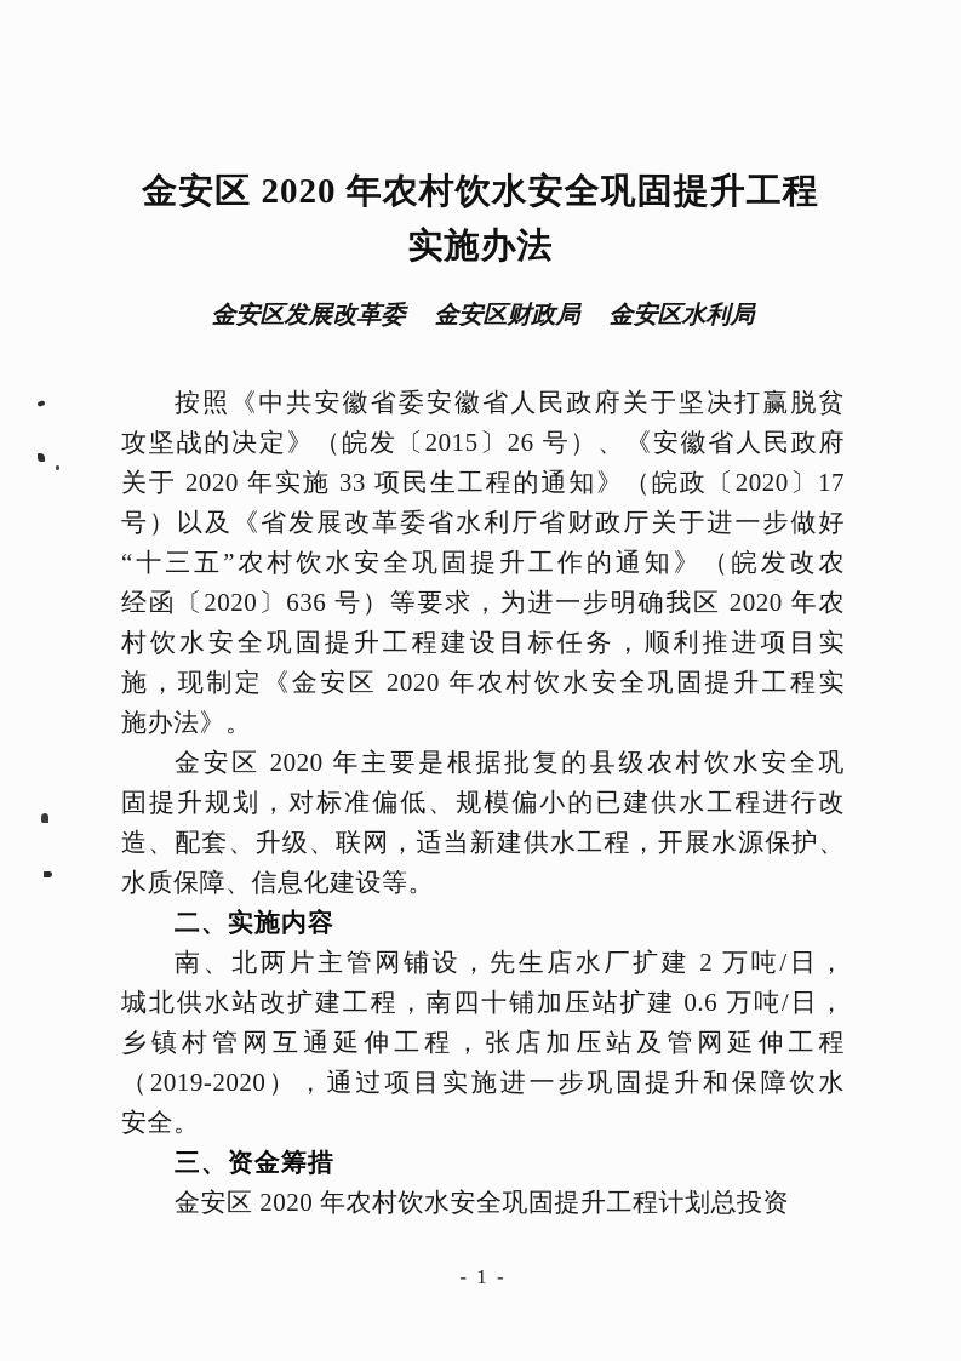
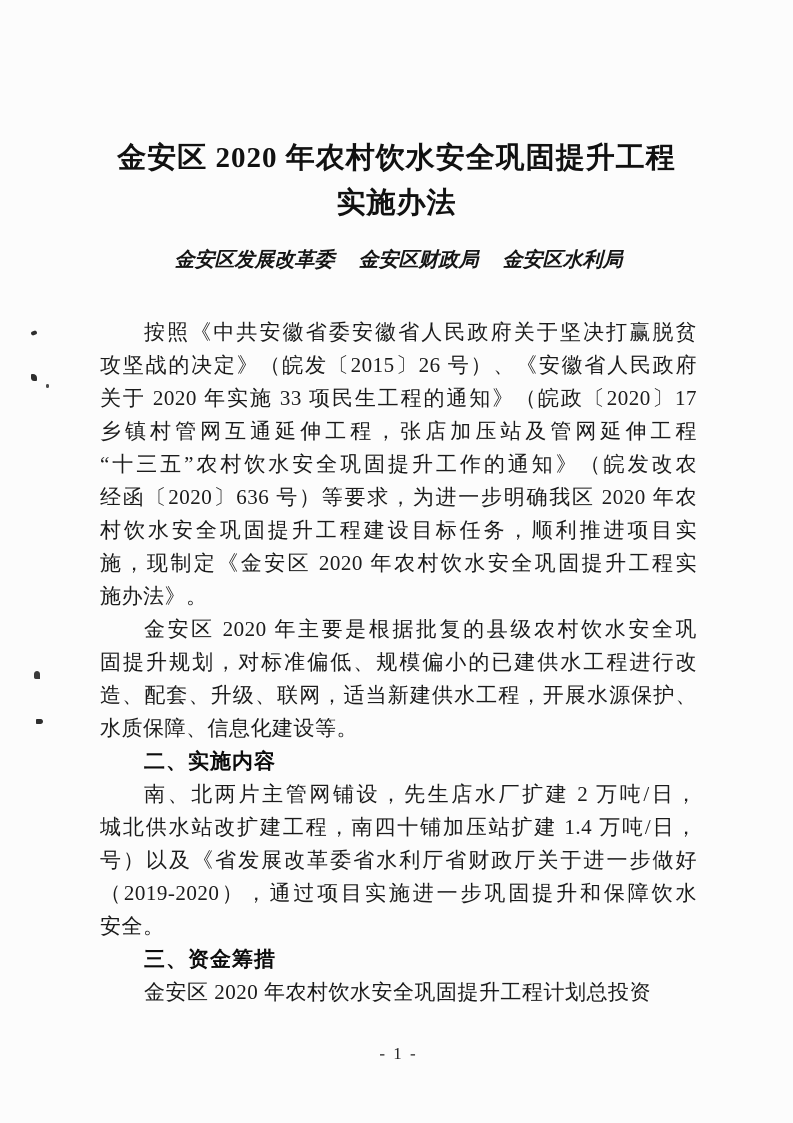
  金安区 2020 年农村饮水安全巩固提升工程
  实施办法
  金安区发展改革委
  金安区财政局
  金安区水利局
  按照《中共安徽省委安徽省人民政府关于坚决打赢脱贫
  攻坚战的决定》（皖发〔2015〕26 号）、《安徽省人民政府
  关于 2020 年实施 33 项民生工程的通知》（皖政〔2020〕17
- 号）以及《省发展改革委省水利厅省财政厅关于进一步做好
+ 乡镇村管网互通延伸工程，张店加压站及管网延伸工程
  “十三五”农村饮水安全巩固提升工作的通知》（皖发改农
  经函〔2020〕636 号）等要求，为进一步明确我区 2020 年农
  村饮水安全巩固提升工程建设目标任务，顺利推进项目实
  施，现制定《金安区 2020 年农村饮水安全巩固提升工程实
  施办法》。
  金安区 2020 年主要是根据批复的县级农村饮水安全巩
  固提升规划，对标准偏低、规模偏小的已建供水工程进行改
  造、配套、升级、联网，适当新建供水工程，开展水源保护、
  水质保障、信息化建设等。
  二、实施内容
  南、北两片主管网铺设，先生店水厂扩建 2 万吨/日，
- 城北供水站改扩建工程，南四十铺加压站扩建 0.6 万吨/日，
+ 城北供水站改扩建工程，南四十铺加压站扩建 1.4 万吨/日，
- 乡镇村管网互通延伸工程，张店加压站及管网延伸工程
+ 号）以及《省发展改革委省水利厅省财政厅关于进一步做好
  （2019-2020），通过项目实施进一步巩固提升和保障饮水
  安全。
  三、资金筹措
  金安区 2020 年农村饮水安全巩固提升工程计划总投资
  - 1 -
